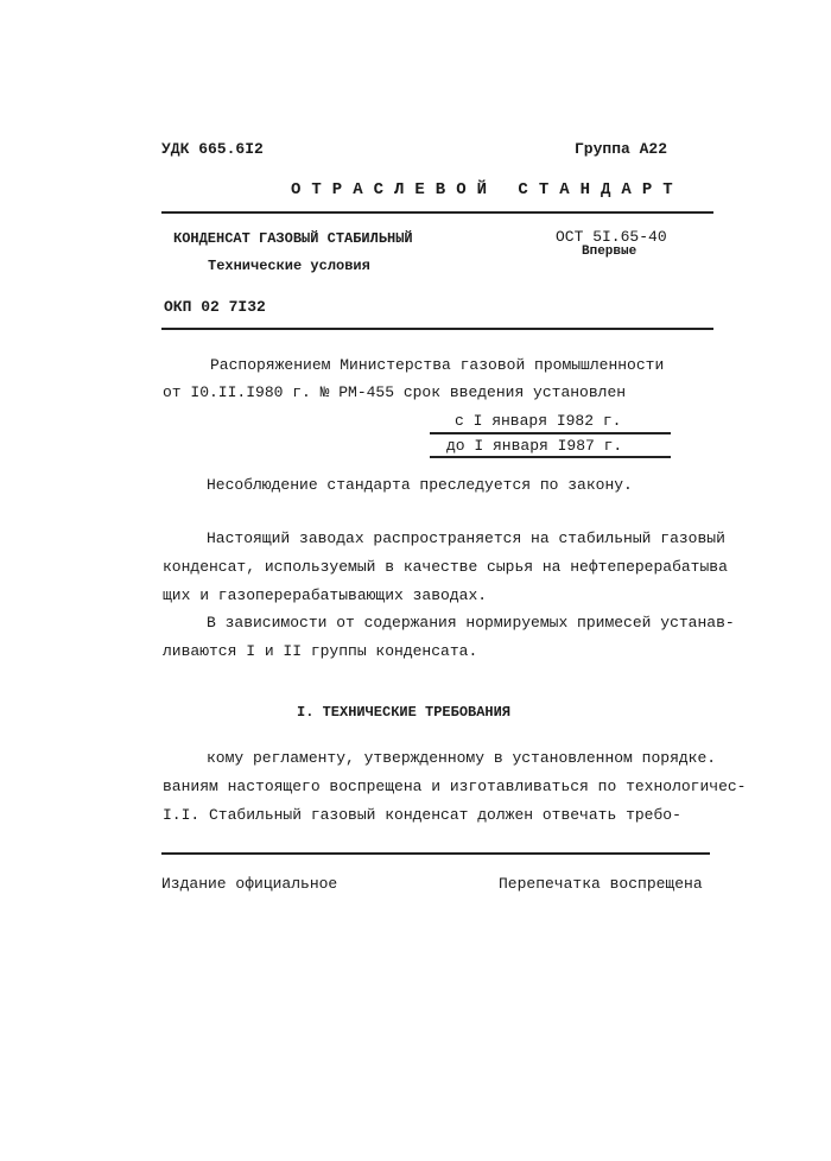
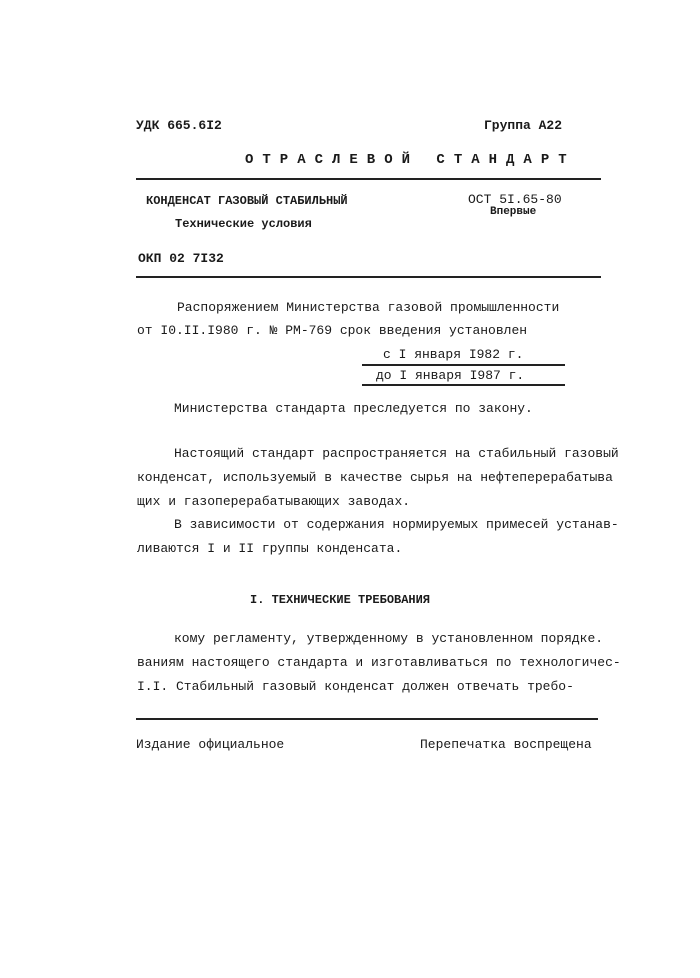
  УДК 665.6I2
  Группа А22
  ОТРАСЛЕВОЙ СТАНДАРТ
  КОНДЕНСАТ ГАЗОВЫЙ СТАБИЛЬНЫЙ
  Технические условия
- ОСТ 5I.65-40
+ ОСТ 5I.65-80
  Впервые
  ОКП 02 7I32
  Распоряжением Министерства газовой промышленности
- от I0.II.I980 г. № РМ-455 срок введения установлен
+ от I0.II.I980 г. № РМ-769 срок введения установлен
  с I января I982 г.
  до I января I987 г.
- Несоблюдение стандарта преследуется по закону.
+ Министерства стандарта преследуется по закону.
- Настоящий заводах распространяется на стабильный газовый
+ Настоящий стандарт распространяется на стабильный газовый
  конденсат, используемый в качестве сырья на нефтеперерабатыва
  щих и газоперерабатывающих заводах.
  В зависимости от содержания нормируемых примесей устанав-
  ливаются I и II группы конденсата.
  I. ТЕХНИЧЕСКИЕ ТРЕБОВАНИЯ
  кому регламенту, утвержденному в установленном порядке.
- ваниям настоящего воспрещена и изготавливаться по технологичес-
+ ваниям настоящего стандарта и изготавливаться по технологичес-
  I.I. Стабильный газовый конденсат должен отвечать требо-
  Издание официальное
  Перепечатка воспрещена
